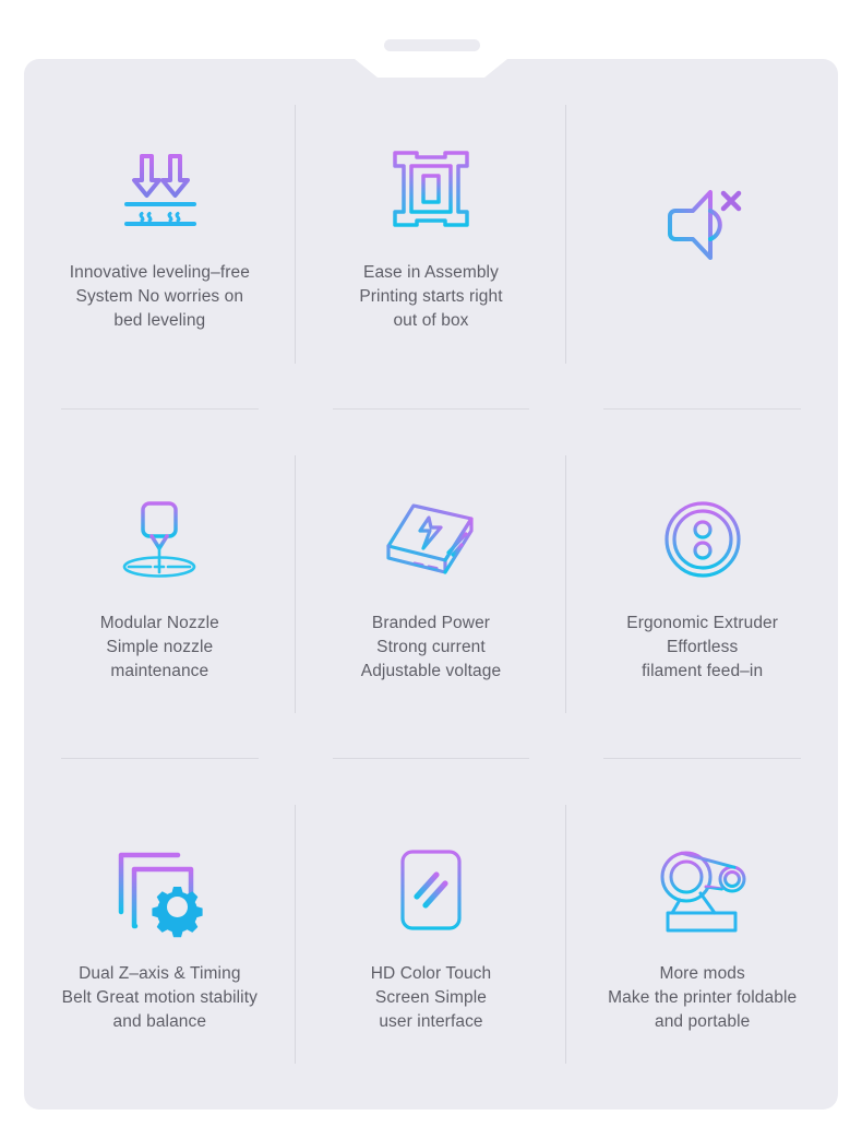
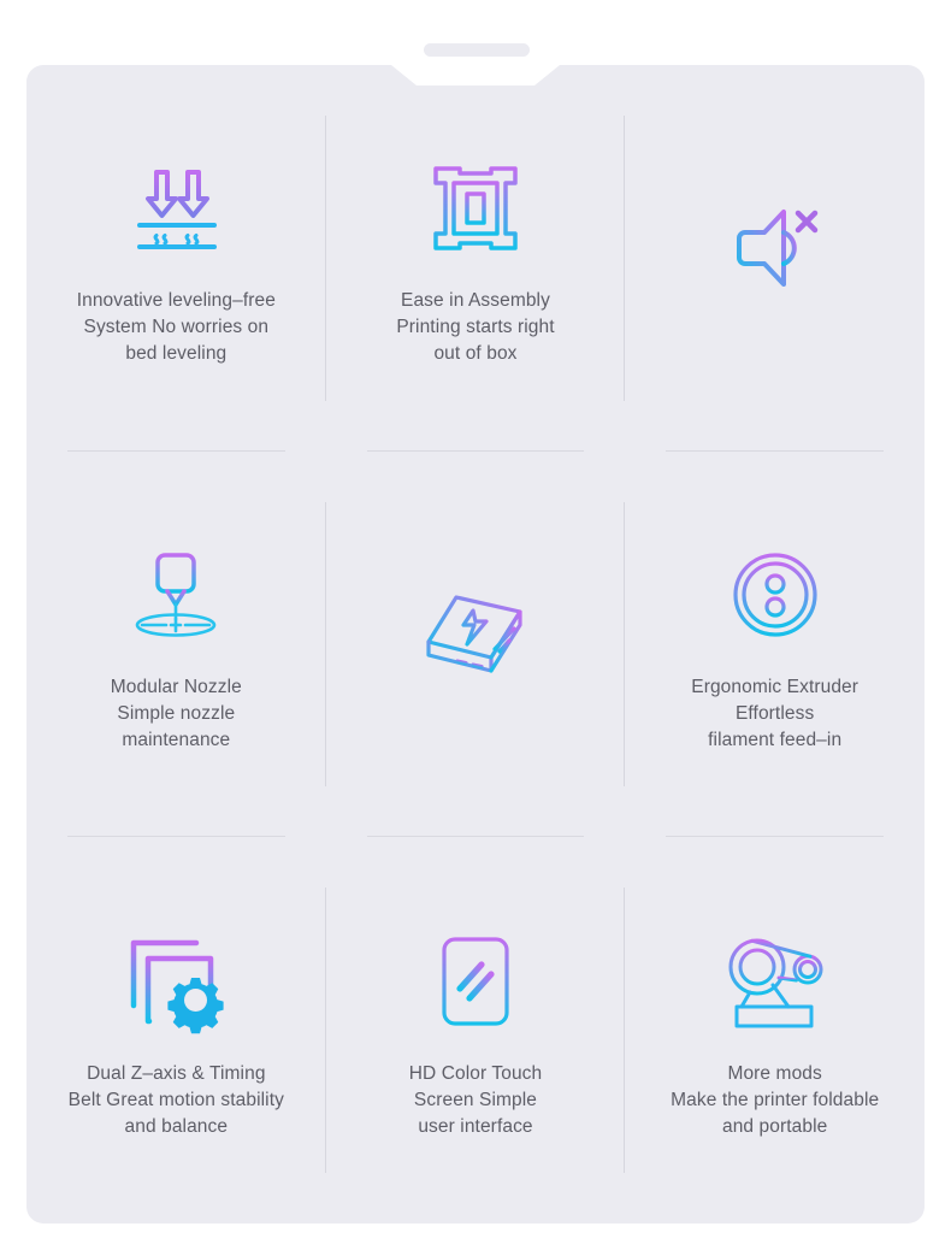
  Innovative leveling–free
  System No worries on
  bed leveling
  Ease in Assembly
  Printing starts right
  out of box
  Modular Nozzle
  Simple nozzle
  maintenance
- Branded Power
- Strong current
- Adjustable voltage
  Ergonomic Extruder
  Effortless
  filament feed–in
  Dual Z–axis & Timing
  Belt Great motion stability
  and balance
  HD Color Touch
  Screen Simple
  user interface
  More mods
  Make the printer foldable
  and portable
